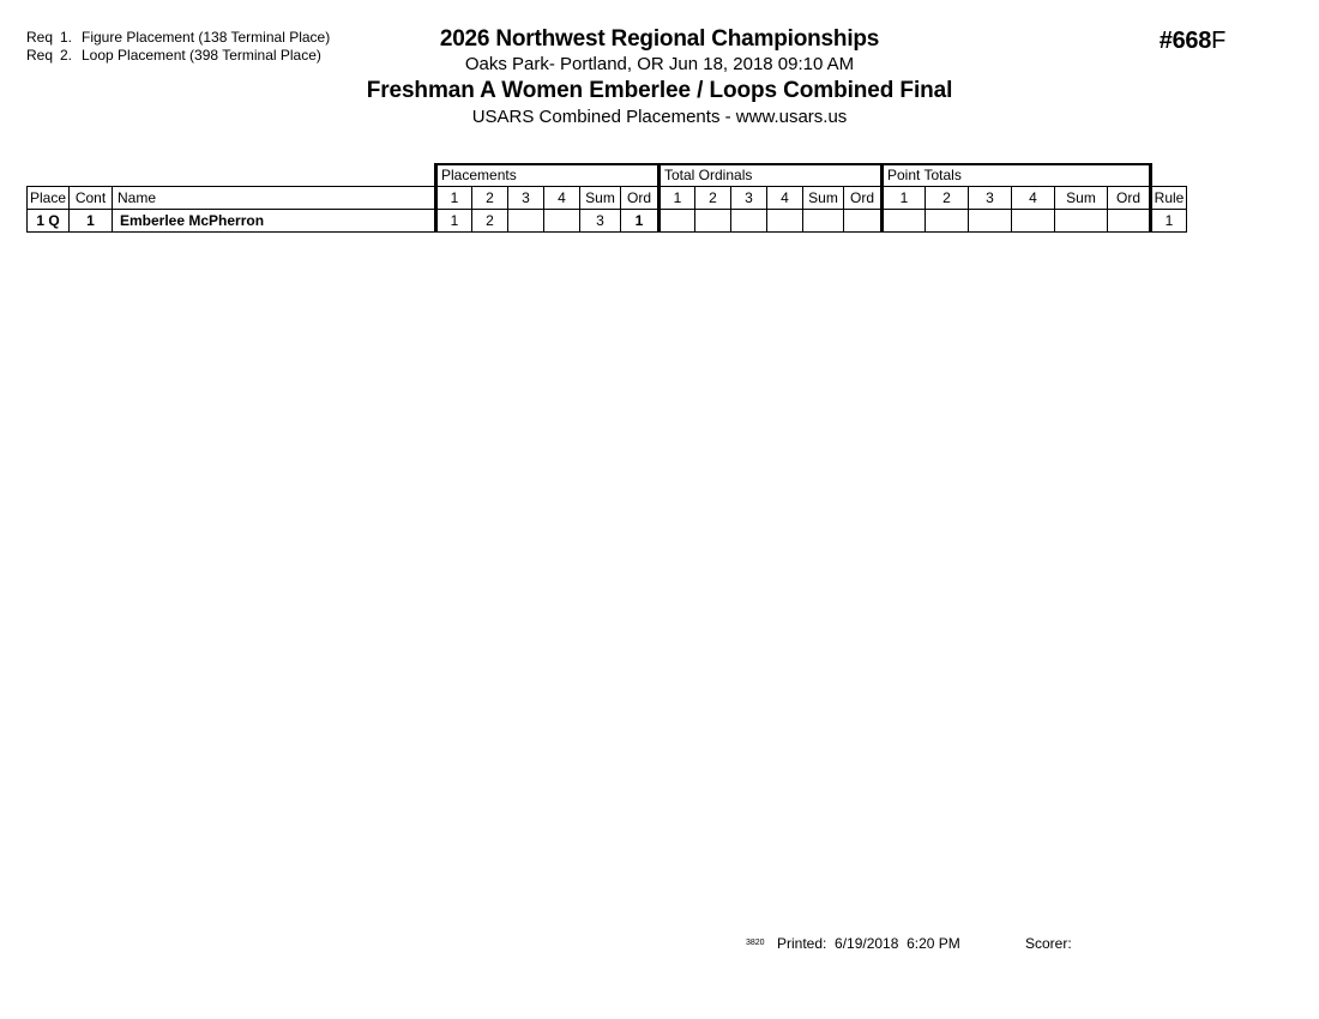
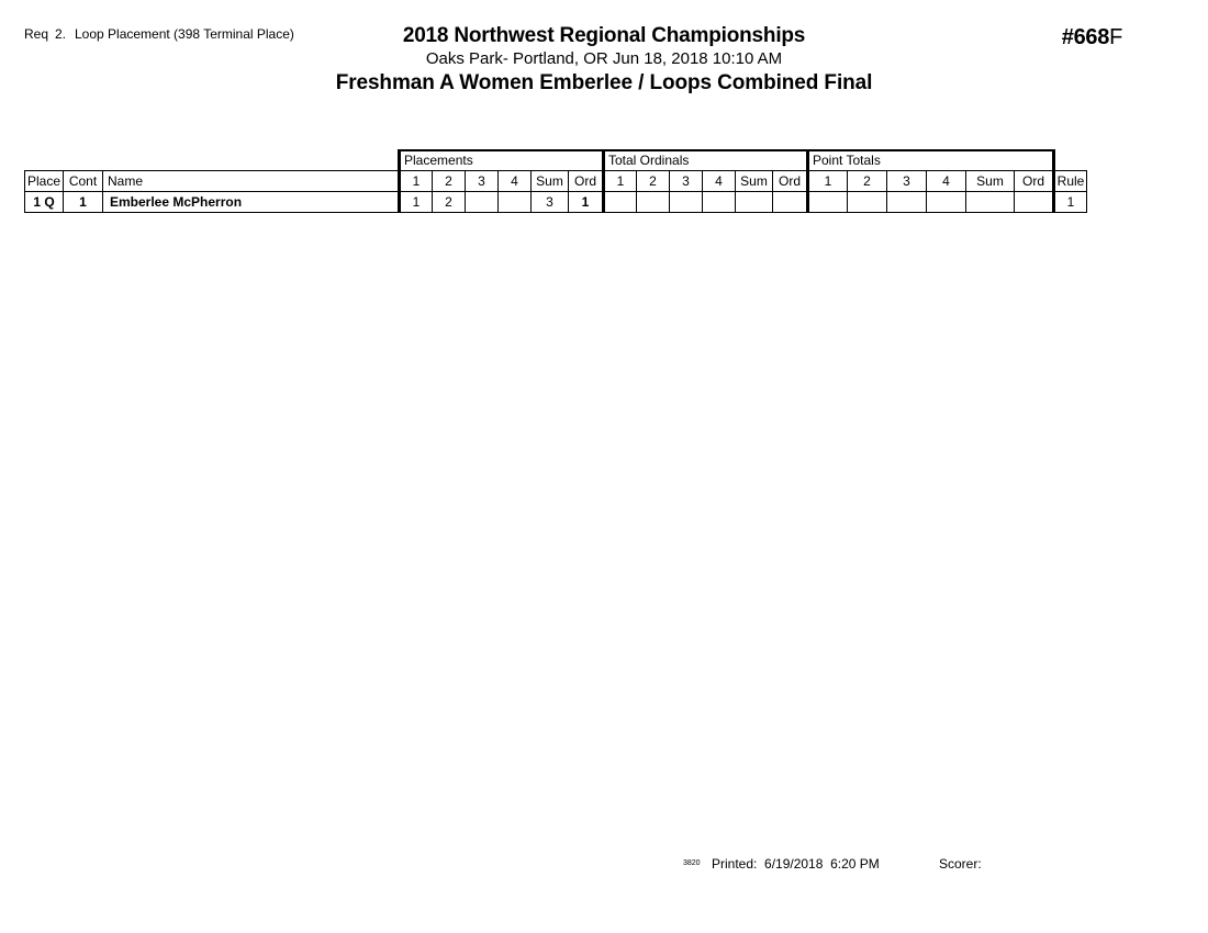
- Req 1. Figure Placement (138 Terminal Place)
  Req 2. Loop Placement (398 Terminal Place)
- 2026 Northwest Regional Championships
+ 2018 Northwest Regional Championships
- Oaks Park- Portland, OR Jun 18, 2018 09:10 AM
+ Oaks Park- Portland, OR Jun 18, 2018 10:10 AM
  Freshman A Women Emberlee / Loops Combined Final
- USARS Combined Placements - www.usars.us
  #668F
  			Placements	Total Ordinals	Point Totals
  Place	Cont	Name	1	2	3	4	Sum	Ord	1	2	3	4	Sum	Ord	1	2	3	4	Sum	Ord	Rule
  1 Q	1	Emberlee McPherron	1	2			3	1													1
  Printed: 6/19/2018 6:20 PM
  Scorer:
